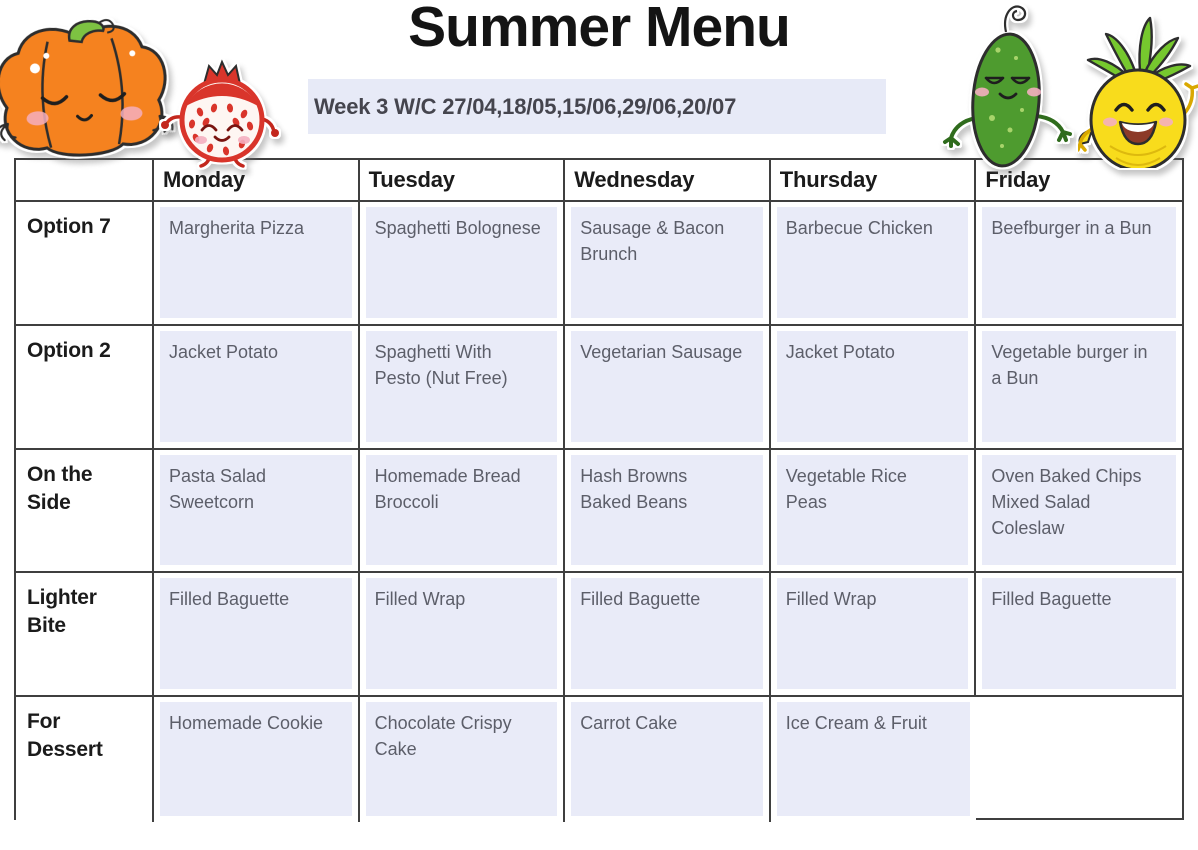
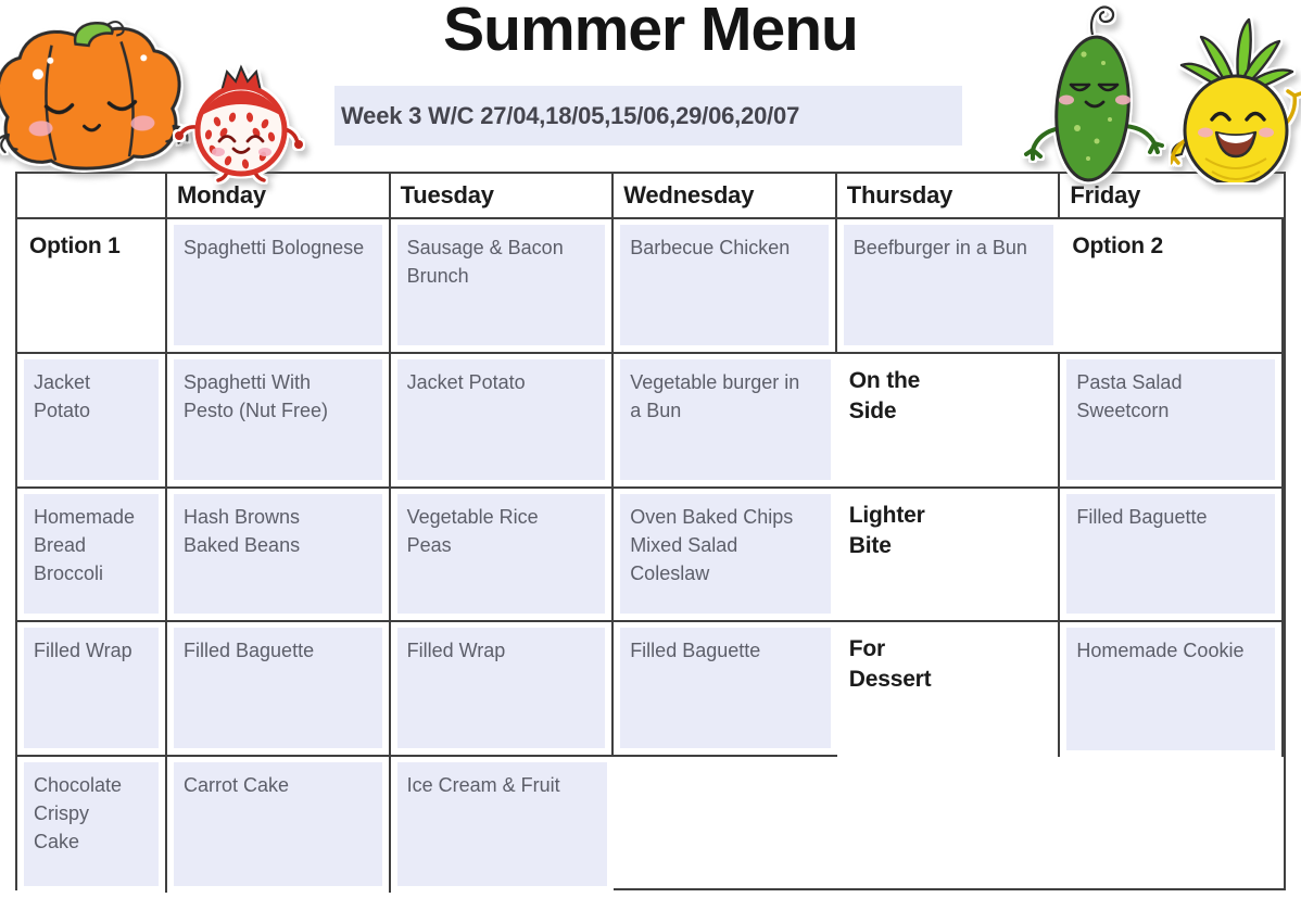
  Summer Menu
  Week 3 W/C 27/04,18/05,15/06,29/06,20/07
  Monday
  Tuesday
  Wednesday
  Thursday
  Friday
- Option 7
+ Option 1
- Margherita Pizza
  Spaghetti Bolognese
  Sausage & Bacon
  Brunch
  Barbecue Chicken
  Beefburger in a Bun
  Option 2
  Jacket Potato
  Spaghetti With
  Pesto (Nut Free)
- Vegetarian Sausage
  Jacket Potato
  Vegetable burger in
  a Bun
  On the
  Side
  Pasta Salad
  Sweetcorn
  Homemade Bread
  Broccoli
  Hash Browns
  Baked Beans
  Vegetable Rice
  Peas
  Oven Baked Chips
  Mixed Salad
  Coleslaw
  Lighter
  Bite
  Filled Baguette
  Filled Wrap
  Filled Baguette
  Filled Wrap
  Filled Baguette
  For
  Dessert
  Homemade Cookie
  Chocolate Crispy
  Cake
  Carrot Cake
  Ice Cream & Fruit
